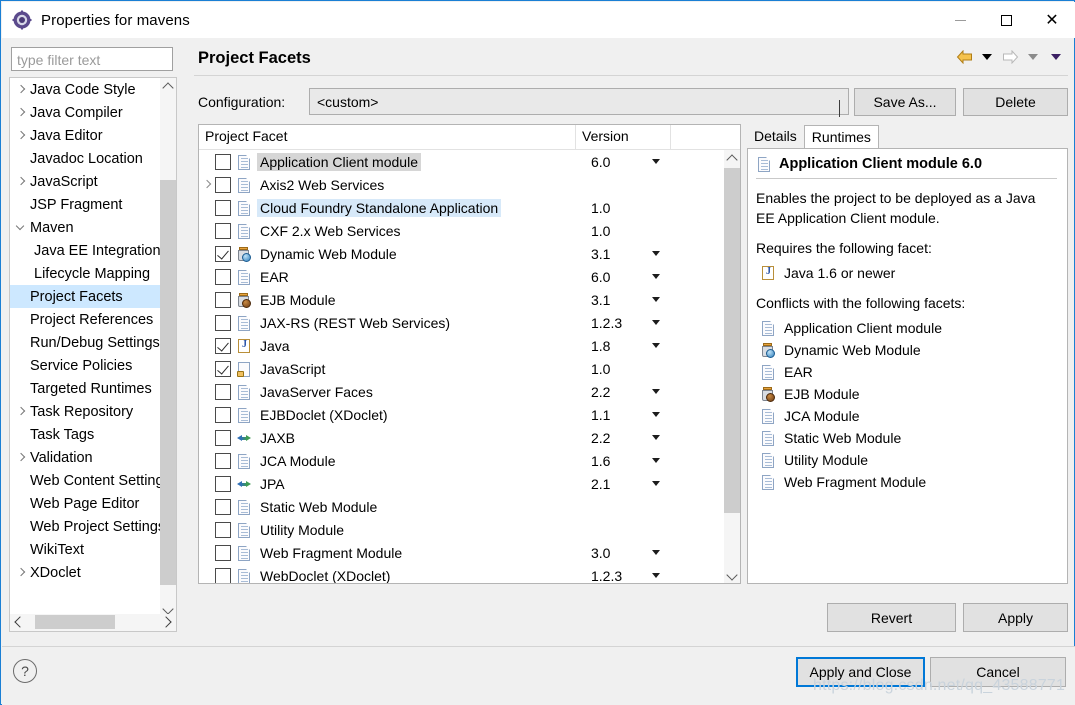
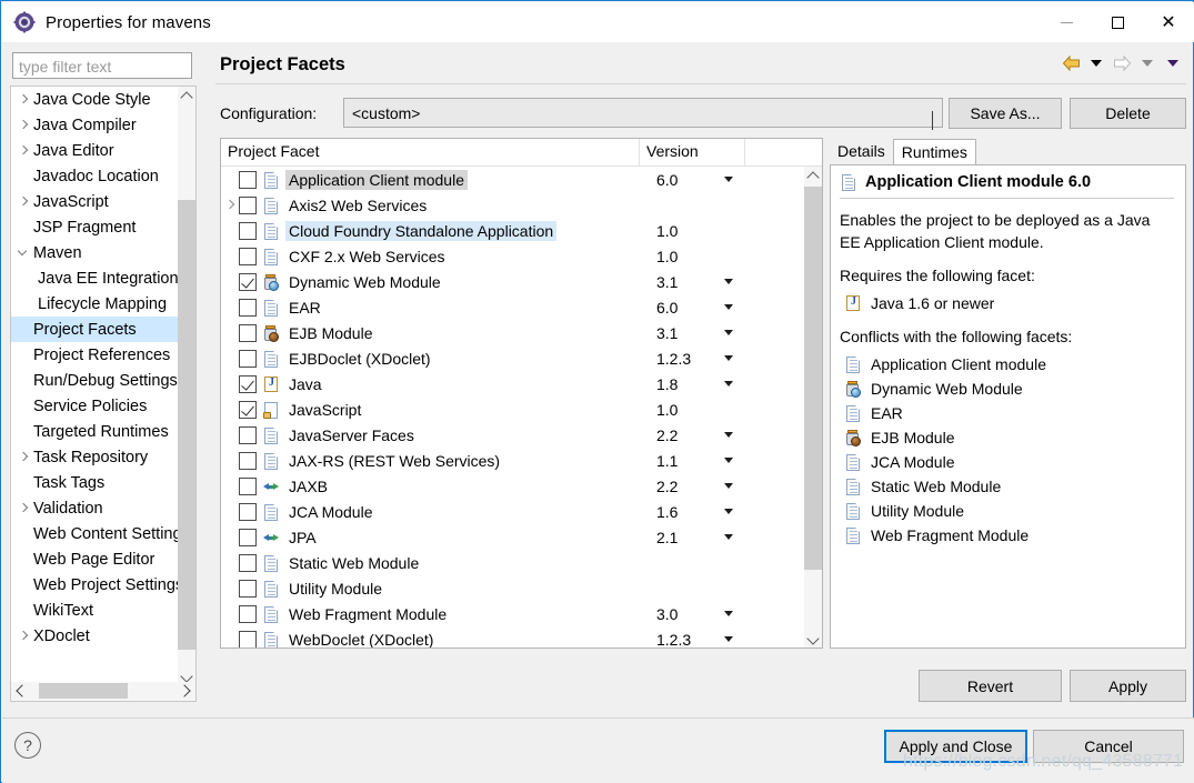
  Properties for mavens
  ✕
  type filter text
  Java Code Style
  Java Compiler
  Java Editor
  Javadoc Location
  JavaScript
  JSP Fragment
  Maven
  Java EE Integration
  Lifecycle Mapping
  Project Facets
  Project References
  Run/Debug Settings
  Service Policies
  Targeted Runtimes
  Task Repository
  Task Tags
  Validation
  Web Content Settin
  Web Page Editor
  Web Project Setting
  WikiText
  XDoclet
  Project Facets
  Configuration:
  <custom>
  Save As...
  Delete
  Project Facet
  Version
  Application Client module
  6.0
  Axis2 Web Services
  Cloud Foundry Standalone Application
  1.0
  CXF 2.x Web Services
  1.0
  Dynamic Web Module
  3.1
  EAR
  6.0
  EJB Module
  3.1
- JAX-RS (REST Web Services)
+ EJBDoclet (XDoclet)
  1.2.3
  Java
  1.8
  JavaScript
  1.0
  JavaServer Faces
  2.2
- EJBDoclet (XDoclet)
+ JAX-RS (REST Web Services)
  1.1
  JAXB
  2.2
  JCA Module
  1.6
  JPA
  2.1
  Static Web Module
  Utility Module
  Web Fragment Module
  3.0
  WebDoclet (XDoclet)
  1.2.3
  Details
  Runtimes
  Application Client module 6.0
  Enables the project to be deployed as a Java EE Application Client module.
  Requires the following facet:
  Java 1.6 or newer
  Conflicts with the following facets:
  Application Client module
  Dynamic Web Module
  EAR
  EJB Module
  JCA Module
  Static Web Module
  Utility Module
  Web Fragment Module
  Revert
  Apply
  ?
  Apply and Close
  Cancel
  https://blog.csdn.net/qq_43588771
